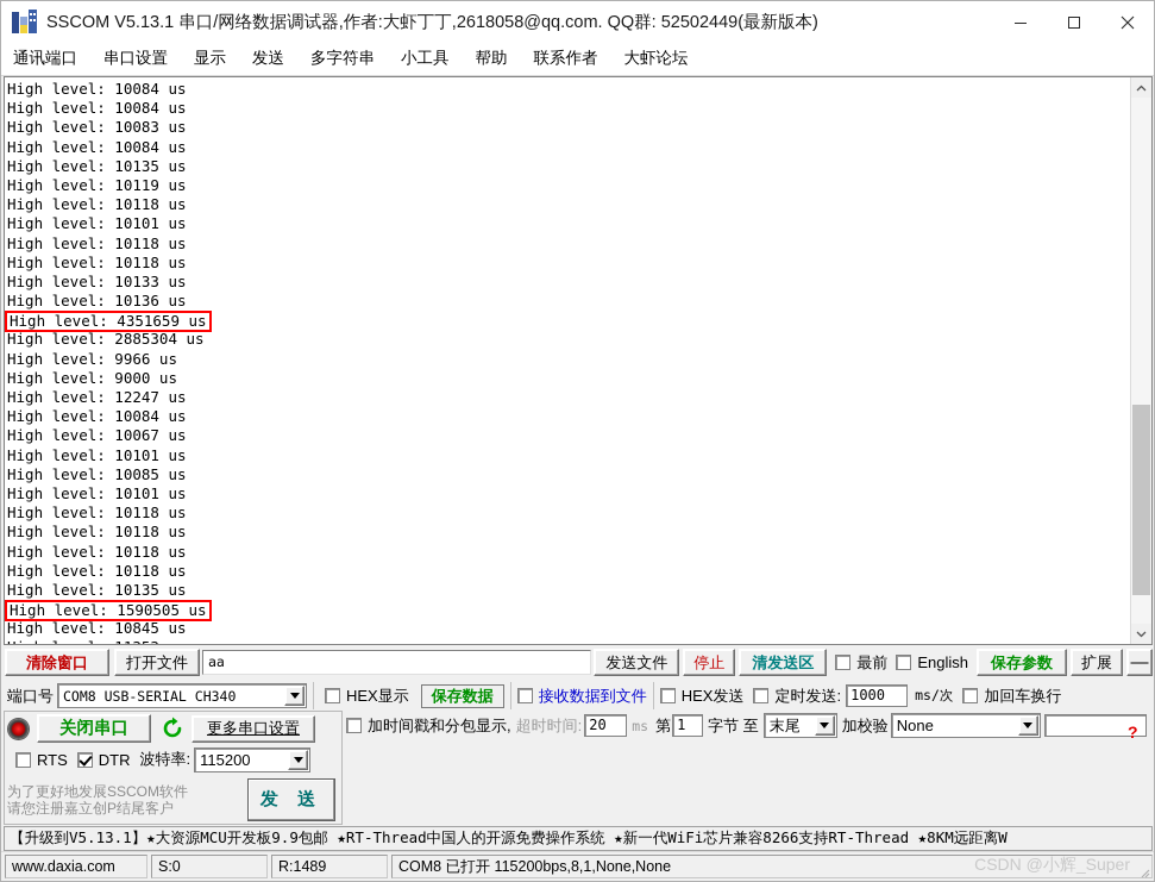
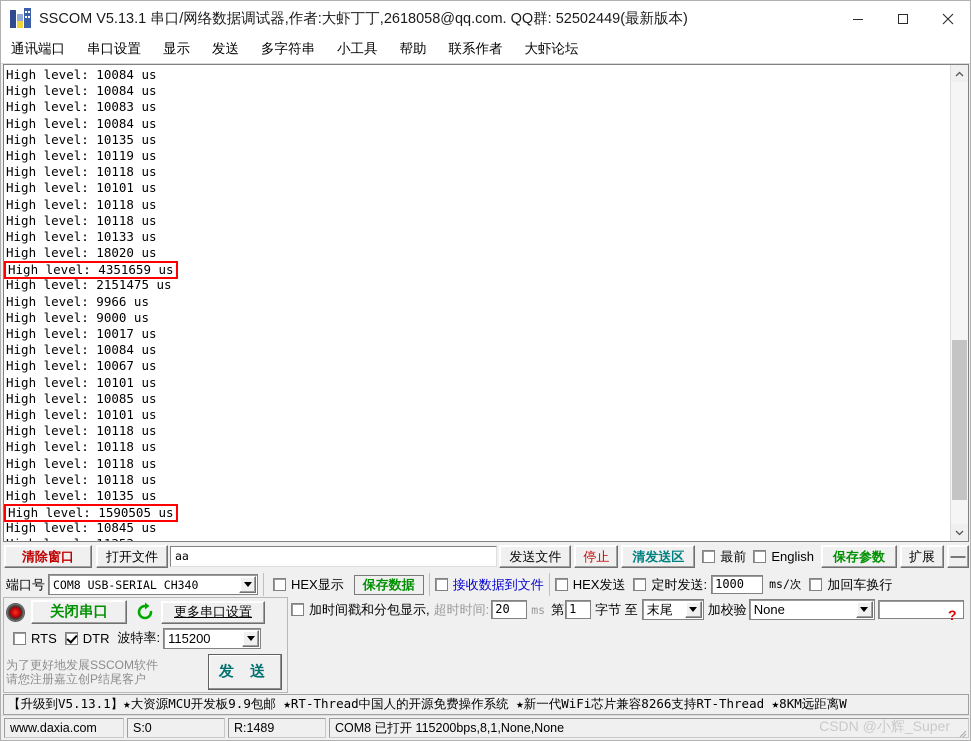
  SSCOM V5.13.1 串口/网络数据调试器,作者:大虾丁丁,2618058@qq.com. QQ群: 52502449(最新版本)
  通讯端口
  串口设置
  显示
  发送
  多字符串
  小工具
  帮助
  联系作者
  大虾论坛
  High level: 10084 us
  High level: 10084 us
  High level: 10083 us
  High level: 10084 us
  High level: 10135 us
  High level: 10119 us
  High level: 10118 us
  High level: 10101 us
  High level: 10118 us
  High level: 10118 us
  High level: 10133 us
- High level: 10136 us
+ High level: 18020 us
  High level: 4351659 us
- High level: 2885304 us
+ High level: 2151475 us
  High level: 9966 us
  High level: 9000 us
- High level: 12247 us
+ High level: 10017 us
  High level: 10084 us
  High level: 10067 us
  High level: 10101 us
  High level: 10085 us
  High level: 10101 us
  High level: 10118 us
  High level: 10118 us
  High level: 10118 us
  High level: 10118 us
  High level: 10135 us
  High level: 1590505 us
  High level: 10845 us
  清除窗口
  打开文件
  aa
  发送文件
  停止
  清发送区
  最前
  English
  保存参数
  扩展
  —
  端口号
  COM8 USB-SERIAL CH340
  HEX显示
  保存数据
  接收数据到文件
  HEX发送
  定时发送:
  1000
  ms/次
  加回车换行
  加时间戳和分包显示,
  超时时间:
  20
  ms
  第
  1
  字节 至
  末尾
  加校验
  None
  ?
  关闭串口
  更多串口设置
  RTS
  DTR
  波特率:
  115200
  为了更好地发展SSCOM软件
  请您注册嘉立创P结尾客户
  发 送
  【升级到V5.13.1】★大资源MCU开发板9.9包邮 ★RT-Thread中国人的开源免费操作系统 ★新一代WiFi芯片兼容8266支持RT-Thread ★8KM远距离W
  www.daxia.com
  S:0
  R:1489
  COM8 已打开 115200bps,8,1,None,None
  CSDN @小辉_Super
